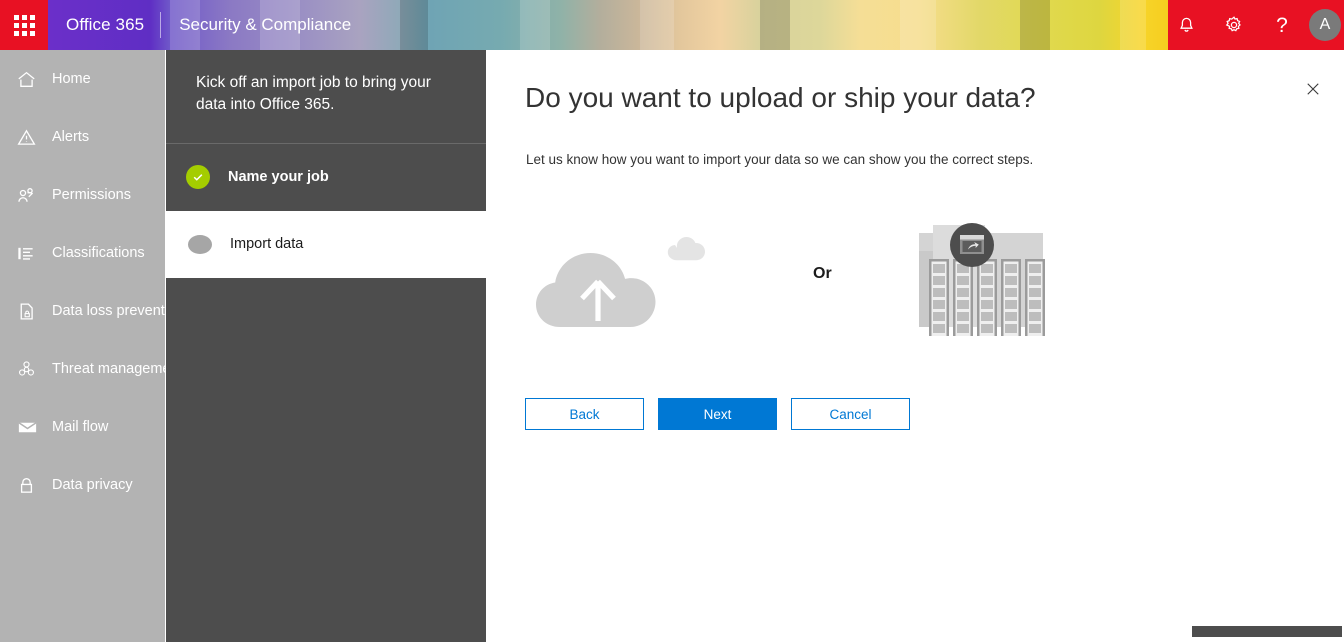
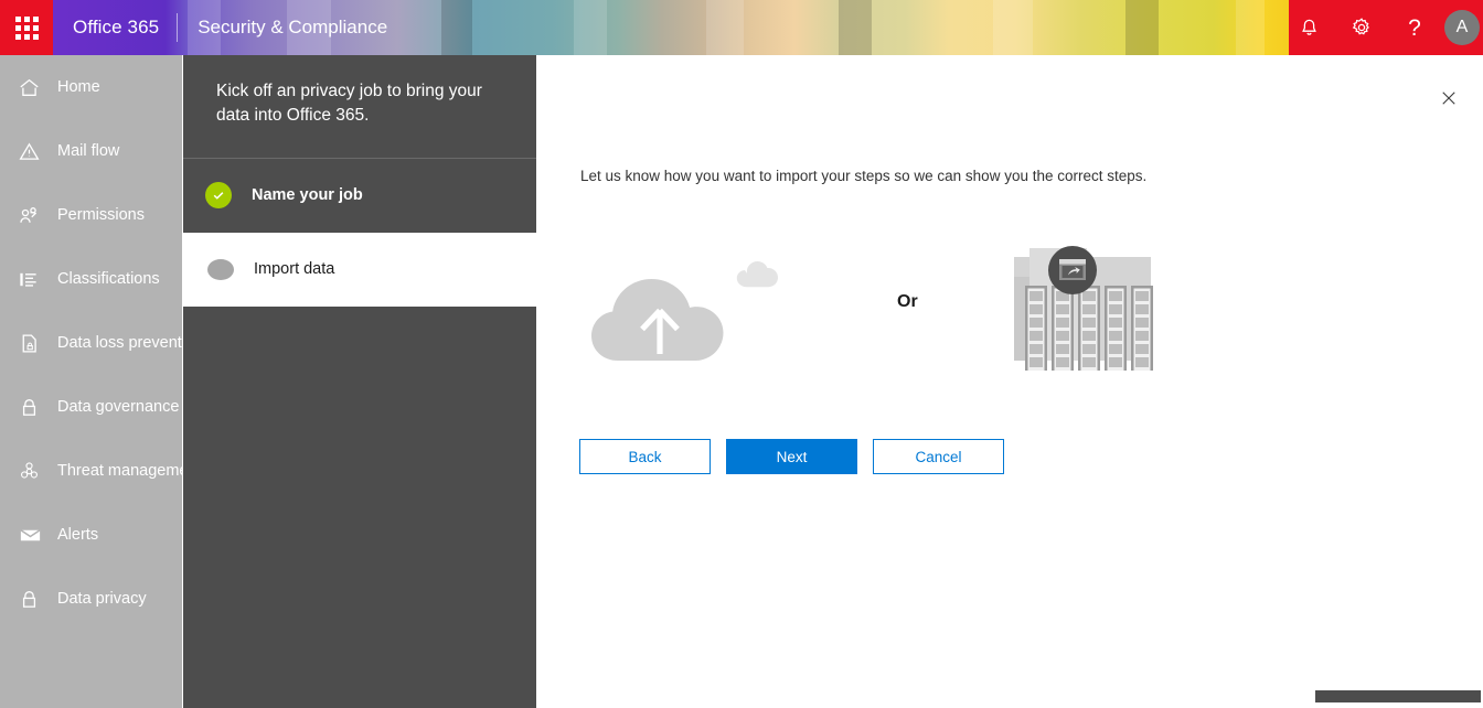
  Office 365
  Security & Compliance
  ?
  A
  Home
- Alerts
+ Mail flow
  Permissions
  Classifications
  Data loss prevent
+ Data governance
  Threat managem
- Mail flow
+ Alerts
  Data privacy
- Kick off an import job to bring your data into Office 365.
+ Kick off an privacy job to bring your data into Office 365.
  Name your job
  Import data
- Do you want to upload or ship your data?
- Let us know how you want to import your data so we can show you the correct steps.
+ Let us know how you want to import your steps so we can show you the correct steps.
  Or
  Back
  Next
  Cancel
